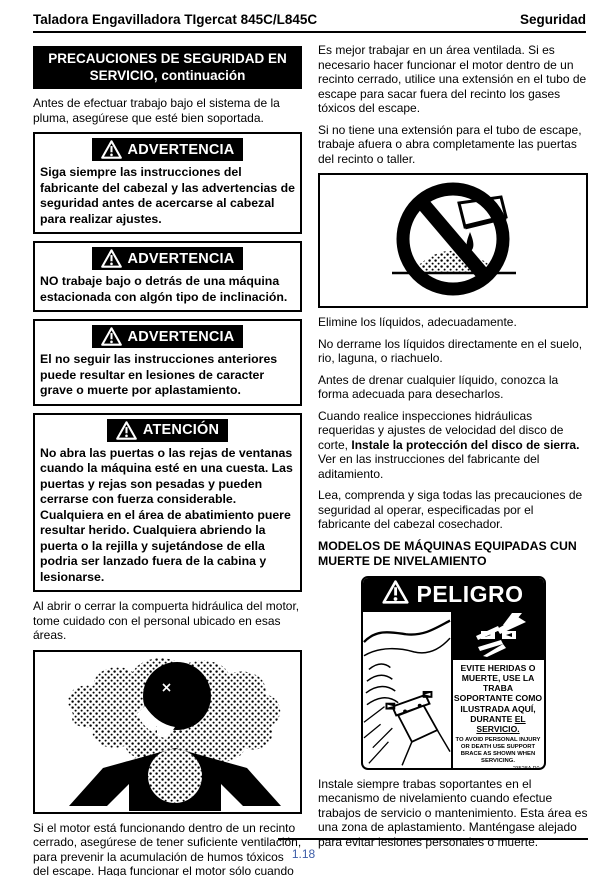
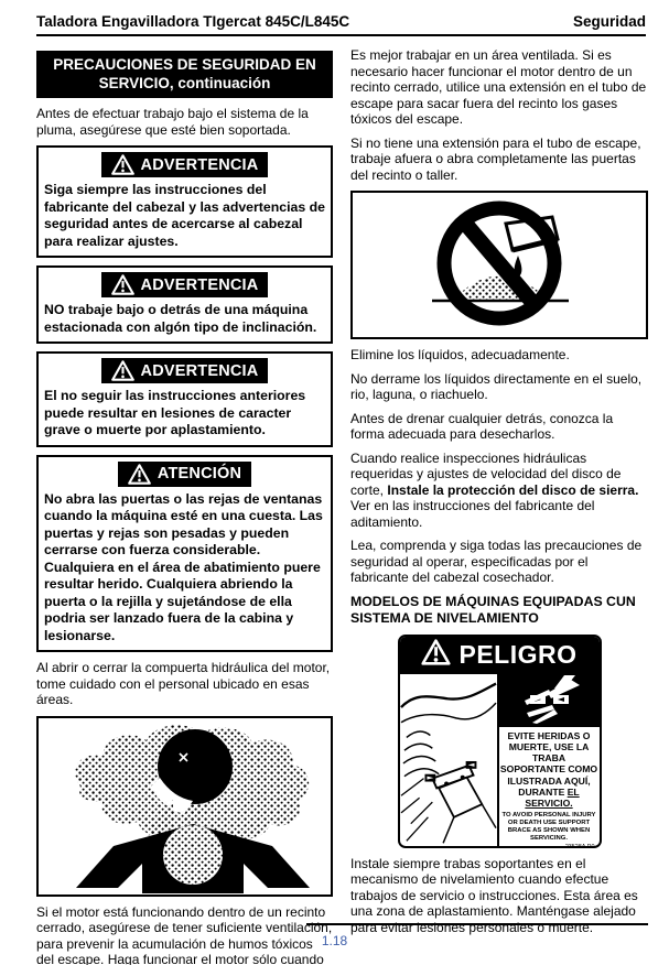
  Taladora Engavilladora TIgercat 845C/L845C
  Seguridad
  PRECAUCIONES DE SEGURIDAD EN SERVICIO, continuación
  Antes de efectuar trabajo bajo el sistema de la pluma, asegúrese que esté bien soportada.
  ADVERTENCIA
  Siga siempre las instrucciones del fabricante del cabezal y las advertencias de seguridad antes de acercarse al cabezal para realizar ajustes.
  ADVERTENCIA
  NO trabaje bajo o detrás de una máquina estacionada con algón tipo de inclinación.
  ADVERTENCIA
  El no seguir las instrucciones anteriores puede resultar en lesiones de caracter grave o muerte por aplastamiento.
  ATENCIÓN
  No abra las puertas o las rejas de ventanas cuando la máquina esté en una cuesta. Las puertas y rejas son pesadas y pueden cerrarse con fuerza considerable. Cualquiera en el área de abatimiento puere resultar herido. Cualquiera abriendo la puerta o la rejilla y sujetándose de ella podria ser lanzado fuera de la cabina y lesionarse.
  Al abrir o cerrar la compuerta hidráulica del motor, tome cuidado con el personal ubicado en esas áreas.
  Si el motor está funcionando dentro de un recinto cerrado, asegúrese de tener suficiente ventilación, para prevenir la acumulación de humos tóxicos del escape. Haga funcionar el motor sólo cuando
  Es mejor trabajar en un área ventilada. Si es necesario hacer funcionar el motor dentro de un recinto cerrado, utilice una extensión en el tubo de escape para sacar fuera del recinto los gases tóxicos del escape.
  Si no tiene una extensión para el tubo de escape, trabaje afuera o abra completamente las puertas del recinto o taller.
  Elimine los líquidos, adecuadamente.
  No derrame los líquidos directamente en el suelo, rio, laguna, o riachuelo.
- Antes de drenar cualquier líquido, conozca la forma adecuada para desecharlos.
+ Antes de drenar cualquier detrás, conozca la forma adecuada para desecharlos.
  Cuando realice inspecciones hidráulicas requeridas y ajustes de velocidad del disco de corte, Instale la protección del disco de sierra. Ver en las instrucciones del fabricante del aditamiento.
  Lea, comprenda y siga todas las precauciones de seguridad al operar, especificadas por el fabricante del cabezal cosechador.
- MODELOS DE MÁQUINAS EQUIPADAS CUN MUERTE DE NIVELAMIENTO
+ MODELOS DE MÁQUINAS EQUIPADAS CUN SISTEMA DE NIVELAMIENTO
  PELIGRO
  EVITE HERIDAS O MUERTE, USE LA TRABA SOPORTANTE COMO ILUSTRADA AQUÍ, DURANTE EL SERVICIO.
- Instale siempre trabas soportantes en el mecanismo de nivelamiento cuando efectue trabajos de servicio o mantenimiento. Esta área es una zona de aplastamiento. Manténgase alejado para evitar lesiones personales o muerte.
+ Instale siempre trabas soportantes en el mecanismo de nivelamiento cuando efectue trabajos de servicio o instrucciones. Esta área es una zona de aplastamiento. Manténgase alejado para evitar lesiones personales o muerte.
  1.18
